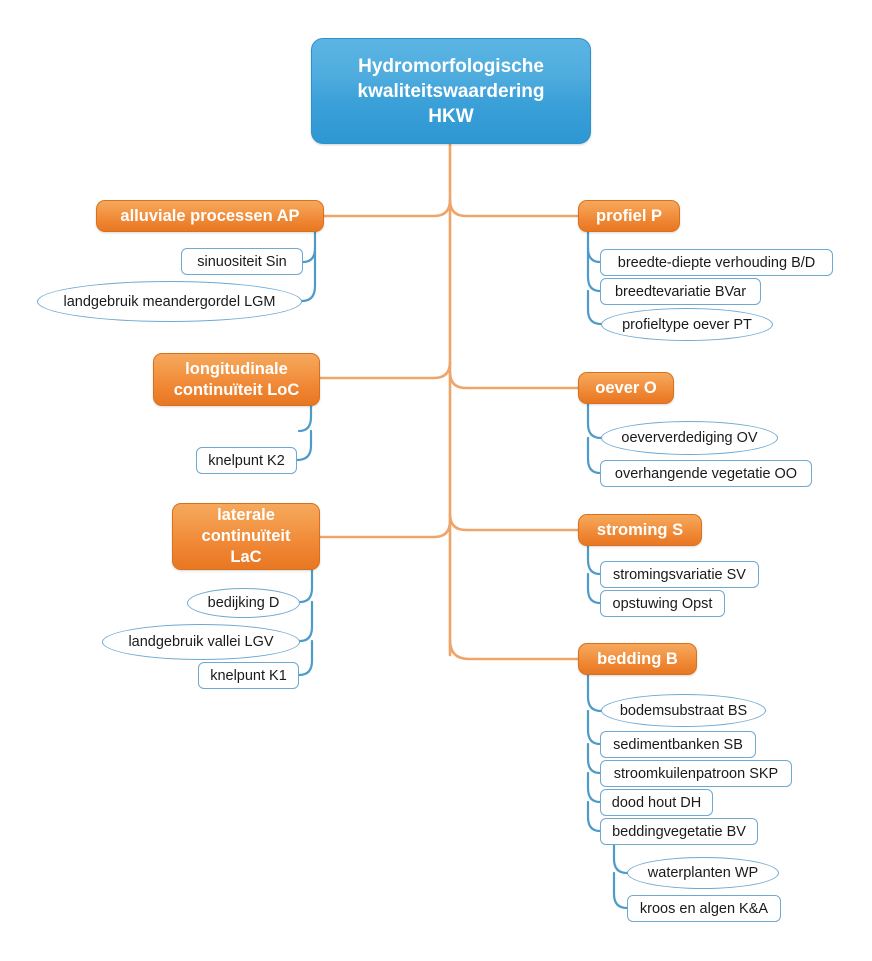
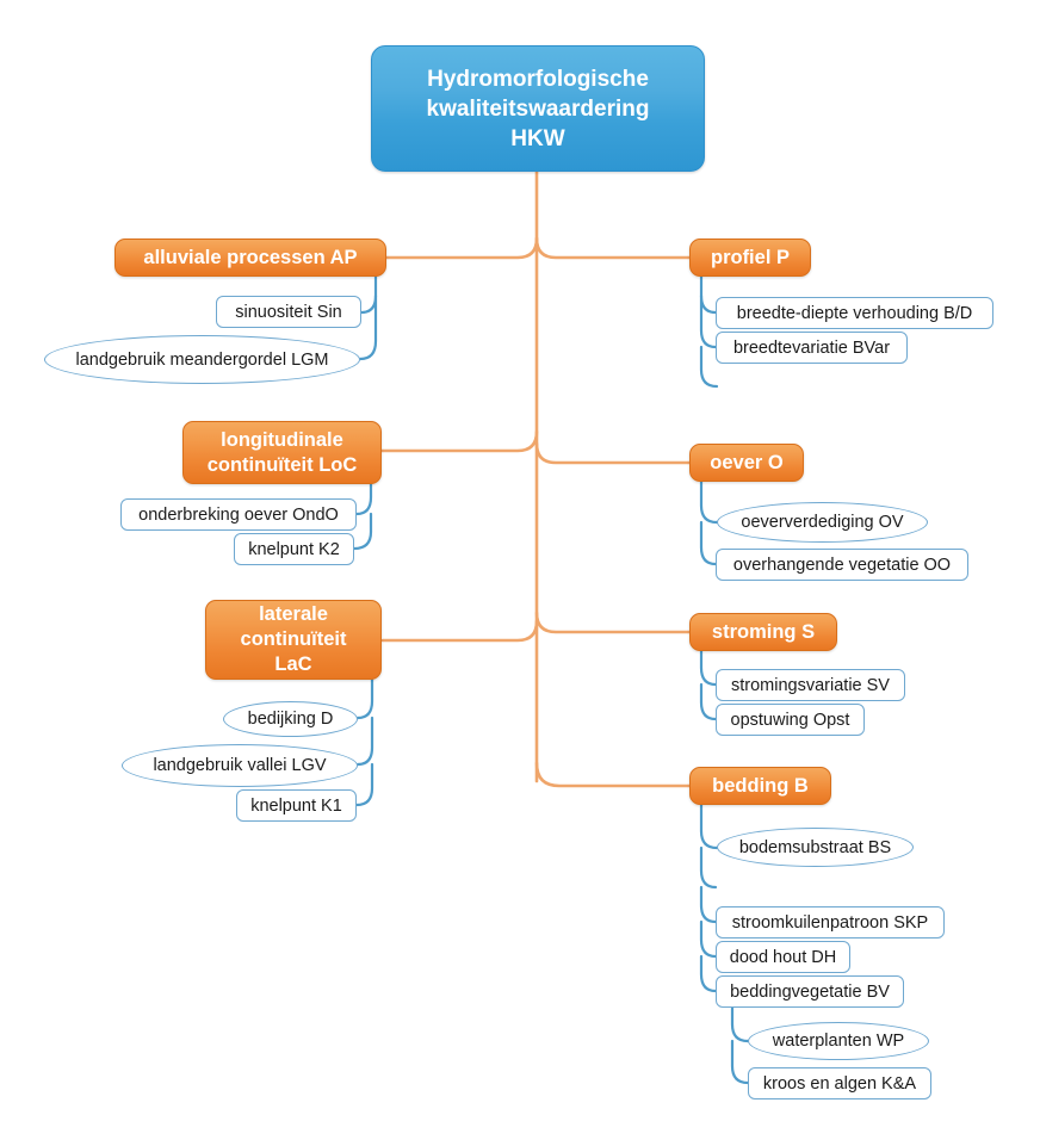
  Hydromorfologische
  kwaliteitswaardering
  HKW
  alluviale processen AP
  sinuositeit Sin
  landgebruik meandergordel LGM
  longitudinale
  continuïteit LoC
+ onderbreking oever OndO
  knelpunt K2
  laterale
  continuïteit
  LaC
  bedijking D
  landgebruik vallei LGV
  knelpunt K1
  profiel P
  breedte-diepte verhouding B/D
  breedtevariatie BVar
- profieltype oever PT
  oever O
  oeververdediging OV
  overhangende vegetatie OO
  stroming S
  stromingsvariatie SV
  opstuwing Opst
  bedding B
  bodemsubstraat BS
- sedimentbanken SB
  stroomkuilenpatroon SKP
  dood hout DH
  beddingvegetatie BV
  waterplanten WP
  kroos en algen K&A
